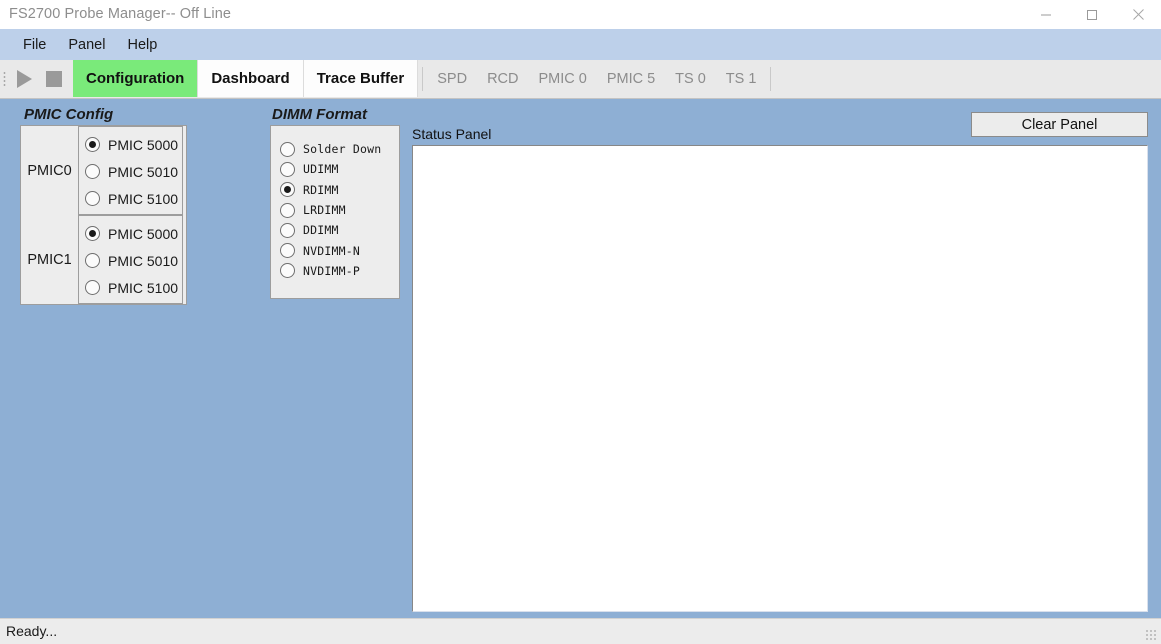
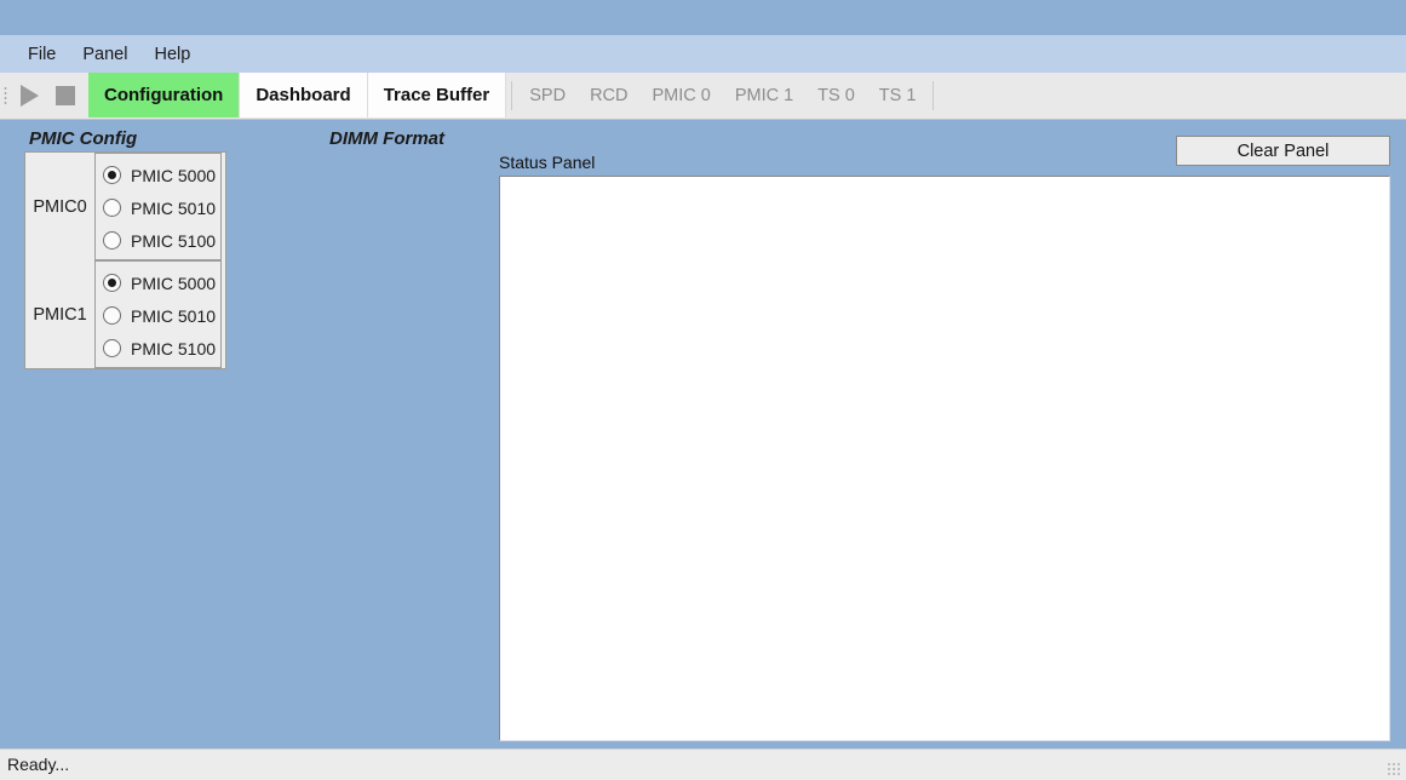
- FS2700 Probe Manager-- Off Line
  File
  Panel
  Help
  Configuration
  Dashboard
  Trace Buffer
  SPD
  RCD
  PMIC 0
- PMIC 5
+ PMIC 1
  TS 0
  TS 1
  PMIC Config
  PMIC0
  PMIC 5000
  PMIC 5010
  PMIC 5100
  PMIC1
  PMIC 5000
  PMIC 5010
  PMIC 5100
  DIMM Format
- Solder Down
- UDIMM
- RDIMM
- LRDIMM
- DDIMM
- NVDIMM-N
- NVDIMM-P
  Status Panel
  Clear Panel
  Ready...
